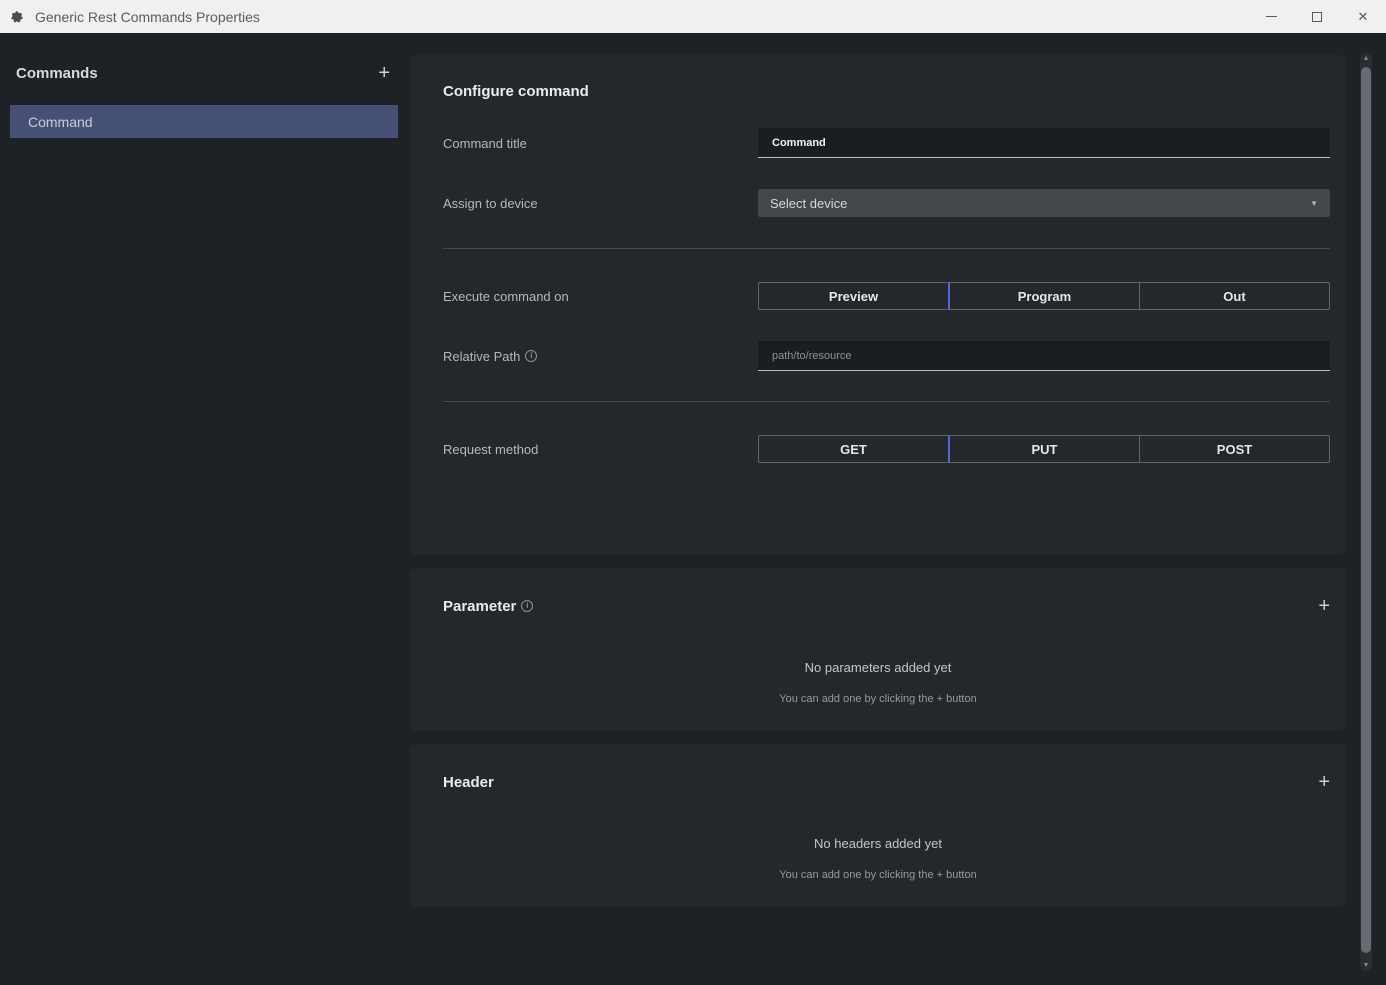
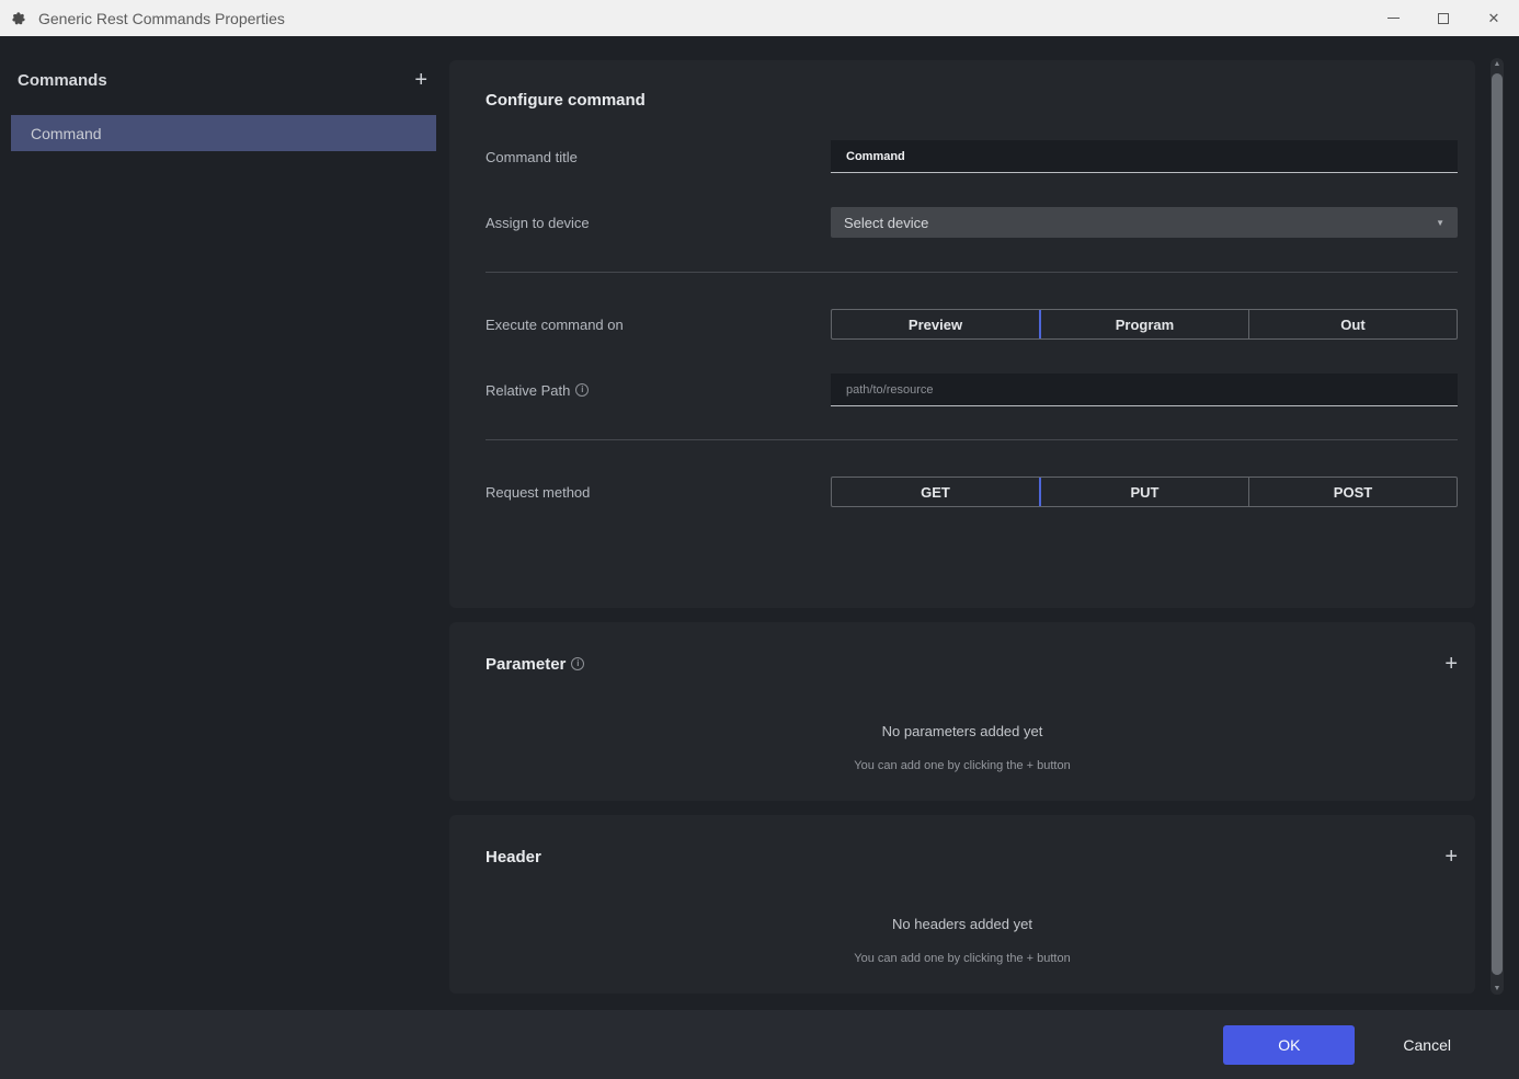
  Generic Rest Commands Properties
  ✕
  Commands
  +
  Command
  Configure command
  Command title
  Command
  Assign to device
  Select device
  ▼
  Execute command on
  Preview
  Program
  Out
  Relative Path
  i
  path/to/resource
  Request method
  GET
  PUT
  POST
  Parameter
  i
  +
  No parameters added yet
  You can add one by clicking the + button
  Header
  +
  No headers added yet
  You can add one by clicking the + button
+ OK
+ Cancel
